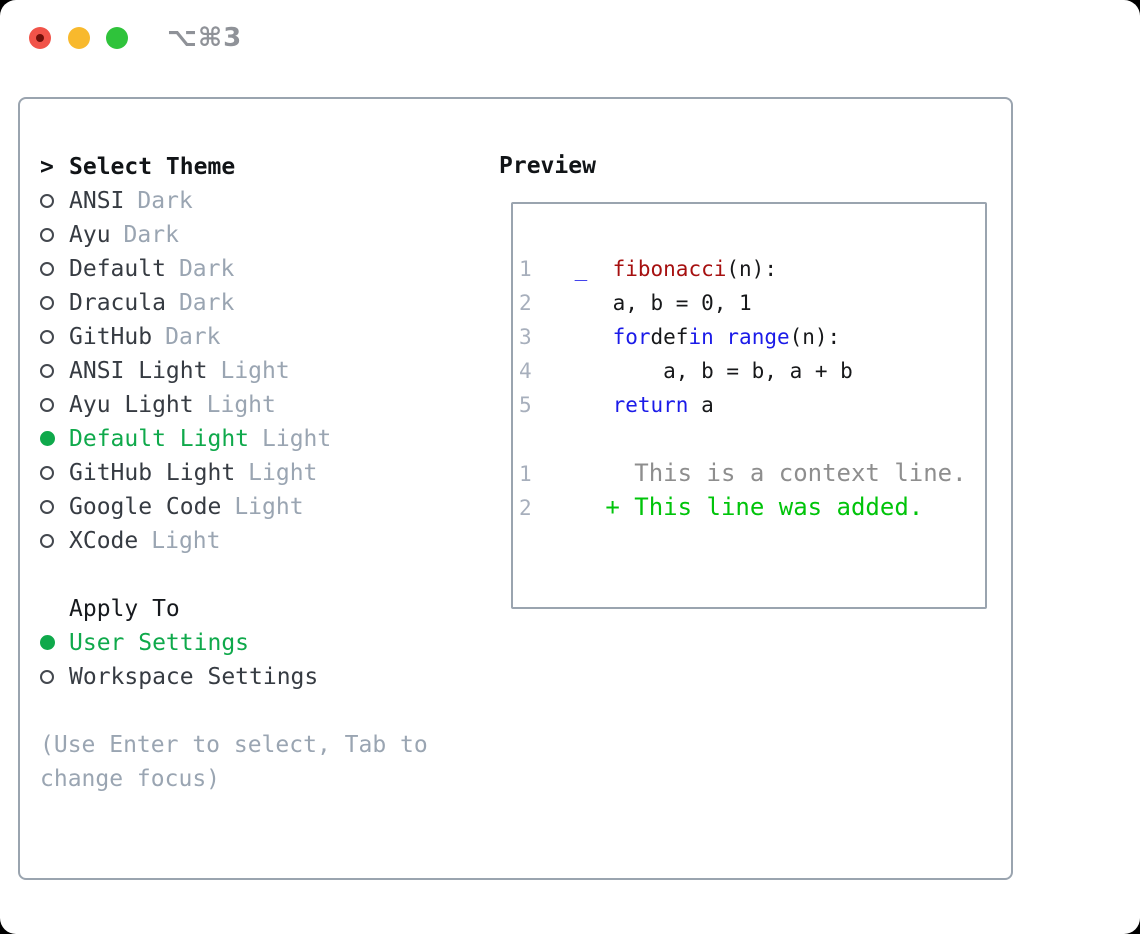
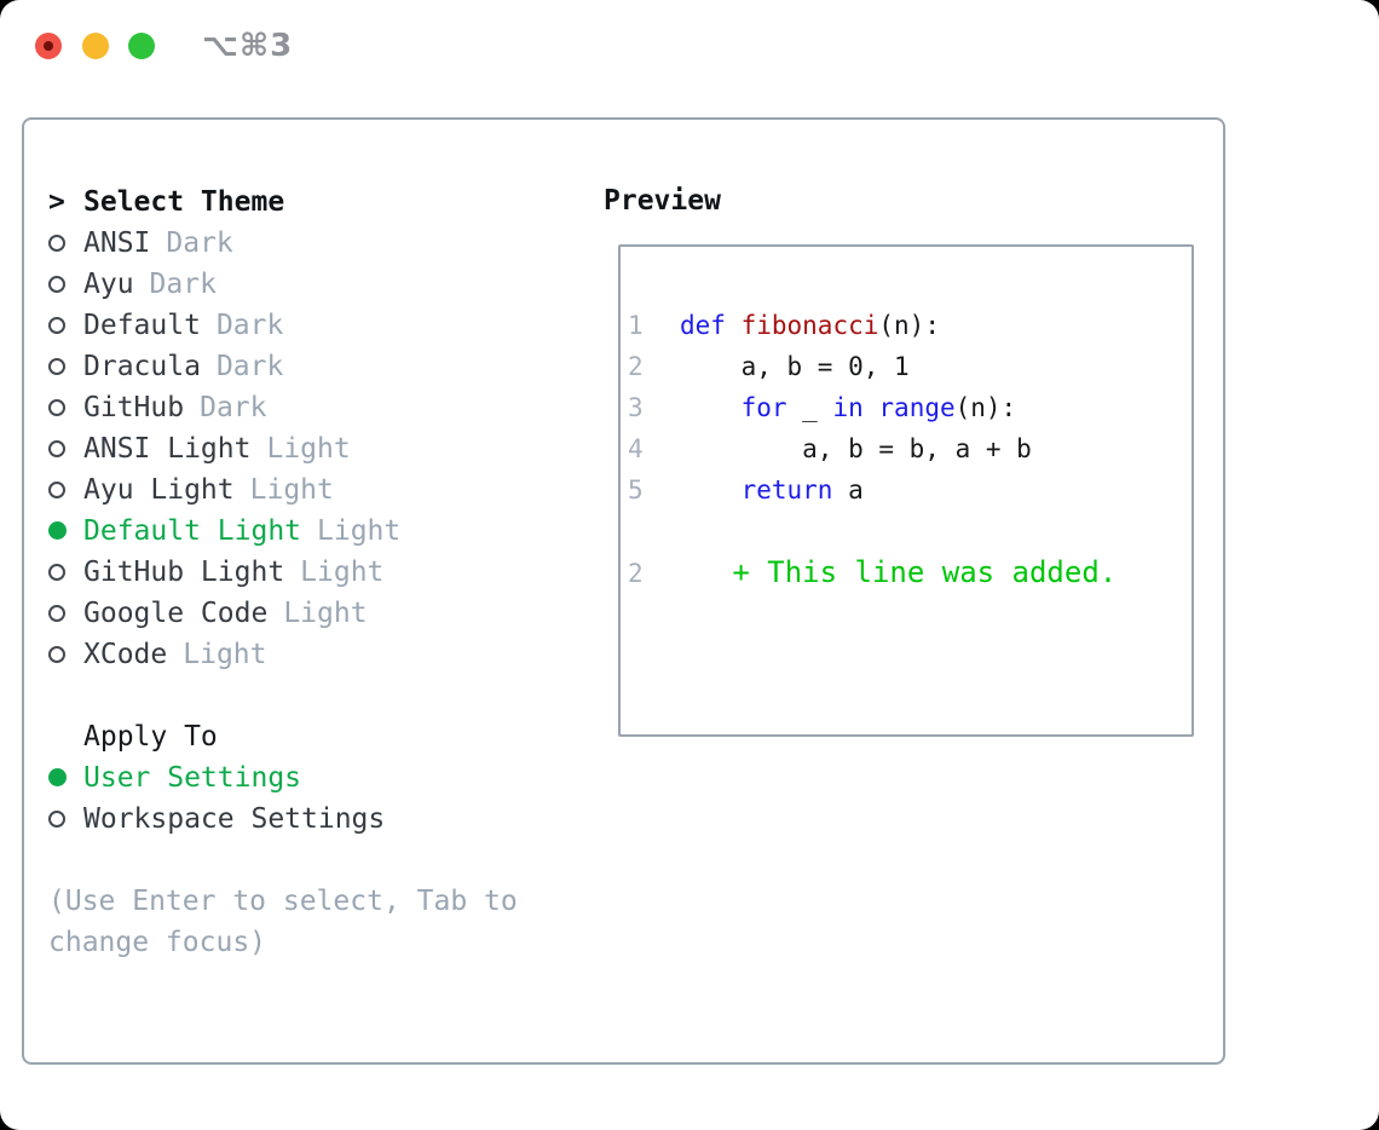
  ⌥⌘3
  > Select Theme
  ANSI Dark
  Ayu Dark
  Default Dark
  Dracula Dark
  GitHub Dark
  ANSI Light Light
  Ayu Light Light
  Default Light Light
  GitHub Light Light
  Google Code Light
  XCode Light
  Apply To
  User Settings
  Workspace Settings
  (Use Enter to select, Tab to
  change focus)
  Preview
- 1 _ fibonacci(n):
+ 1 def fibonacci(n):
  2 a, b = 0, 1
- 3 fordefin range(n):
+ 3 for _ in range(n):
  4 a, b = b, a + b
  5 return a
- 1 This is a context line.
  2 + This line was added.
